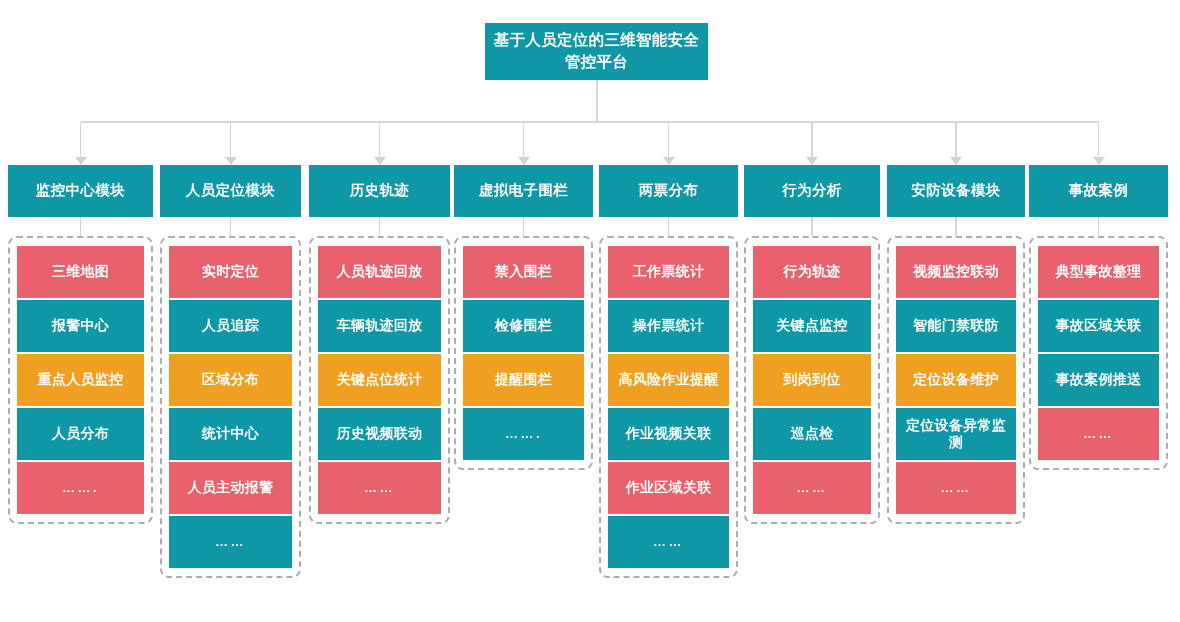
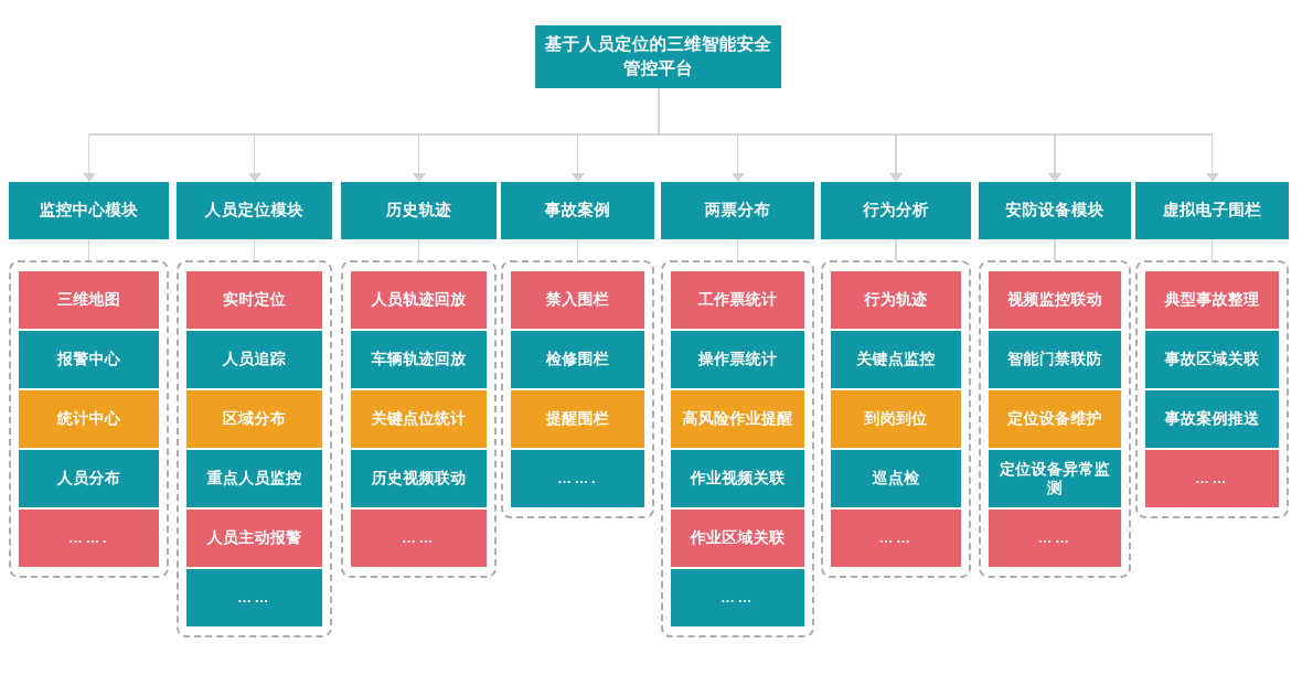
  基于人员定位的三维智能安全管控平台
  监控中心模块
  三维地图
  报警中心
- 重点人员监控
+ 统计中心
  人员分布
  …….
  人员定位模块
  实时定位
  人员追踪
  区域分布
- 统计中心
+ 重点人员监控
  人员主动报警
  ……
  历史轨迹
  人员轨迹回放
  车辆轨迹回放
  关键点位统计
  历史视频联动
  ……
- 虚拟电子围栏
+ 事故案例
  禁入围栏
  检修围栏
  提醒围栏
  …….
  两票分布
  工作票统计
  操作票统计
  高风险作业提醒
  作业视频关联
  作业区域关联
  ……
  行为分析
  行为轨迹
  关键点监控
  到岗到位
  巡点检
  ……
  安防设备模块
  视频监控联动
  智能门禁联防
  定位设备维护
  定位设备异常监测
  ……
- 事故案例
+ 虚拟电子围栏
  典型事故整理
  事故区域关联
  事故案例推送
  ……
